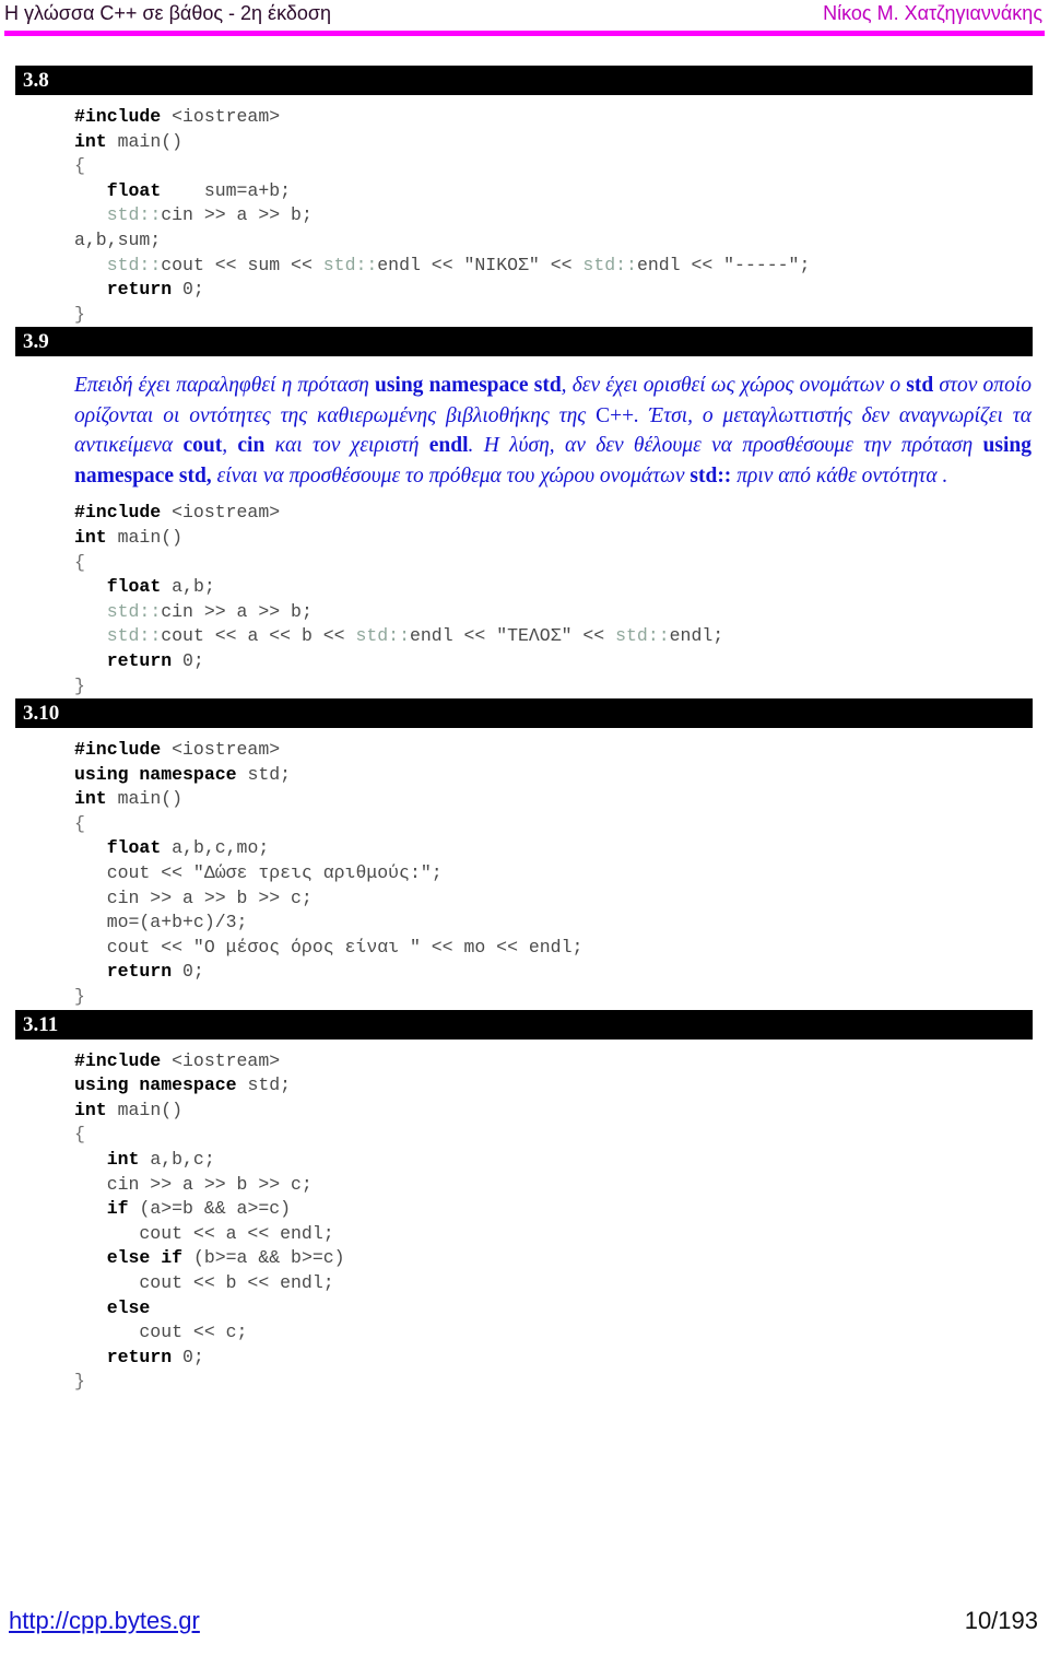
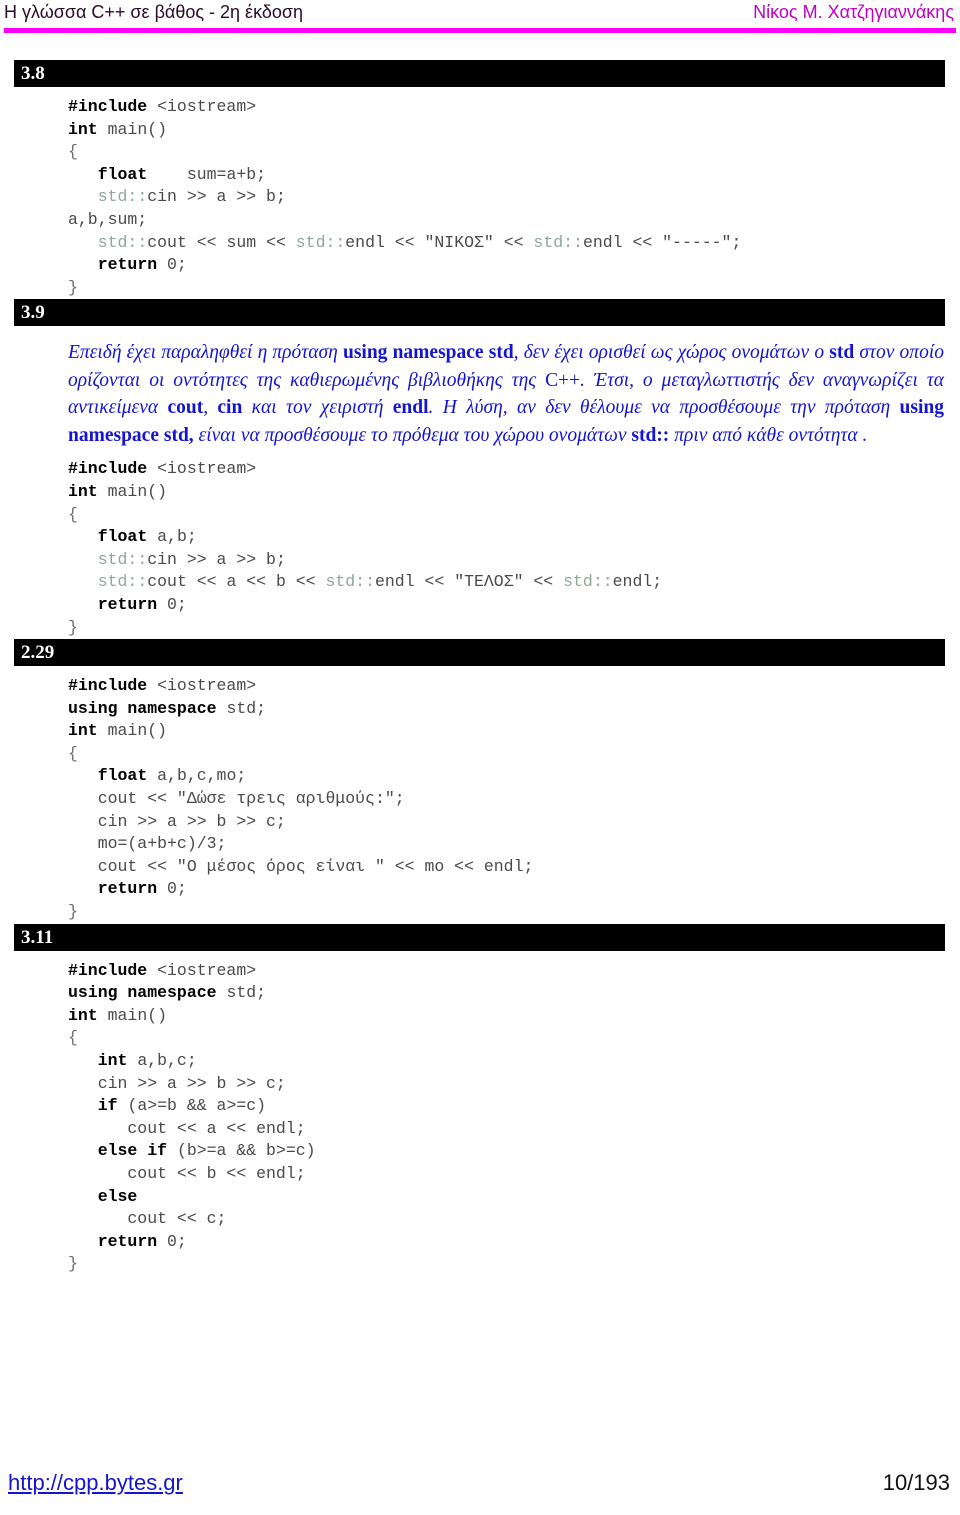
  Η γλώσσα C++ σε βάθος - 2η έκδοση
  Νίκος Μ. Χατζηγιαννάκης
  3.8
  #include <iostream>
  int main()
  {
  float sum=a+b;
  std::cin >> a >> b;
  a,b,sum;
  std::cout << sum << std::endl << "ΝΙΚΟΣ" << std::endl << "-----";
  return 0;
  }
  3.9
  Επειδή έχει παραληφθεί η πρόταση using namespace std, δεν έχει ορισθεί ως χώρος ονομάτων ο std στον οποίο ορίζονται οι οντότητες της καθιερωμένης βιβλιοθήκης της C++. Έτσι, ο μεταγλωττιστής δεν αναγνωρίζει τα αντικείμενα cout, cin και τον χειριστή endl. Η λύση, αν δεν θέλουμε να προσθέσουμε την πρόταση using namespace std, είναι να προσθέσουμε το πρόθεμα του χώρου ονομάτων std:: πριν από κάθε οντότητα .
  #include <iostream>
  int main()
  {
  float a,b;
  std::cin >> a >> b;
  std::cout << a << b << std::endl << "ΤΕΛΟΣ" << std::endl;
  return 0;
  }
- 3.10
+ 2.29
  #include <iostream>
  using namespace std;
  int main()
  {
  float a,b,c,mo;
  cout << "Δώσε τρεις αριθμούς:";
  cin >> a >> b >> c;
  mo=(a+b+c)/3;
  cout << "Ο μέσος όρος είναι " << mo << endl;
  return 0;
  }
  3.11
  #include <iostream>
  using namespace std;
  int main()
  {
  int a,b,c;
  cin >> a >> b >> c;
  if (a>=b && a>=c)
  cout << a << endl;
  else if (b>=a && b>=c)
  cout << b << endl;
  else
  cout << c;
  return 0;
  }
  http://cpp.bytes.gr
  10/193
